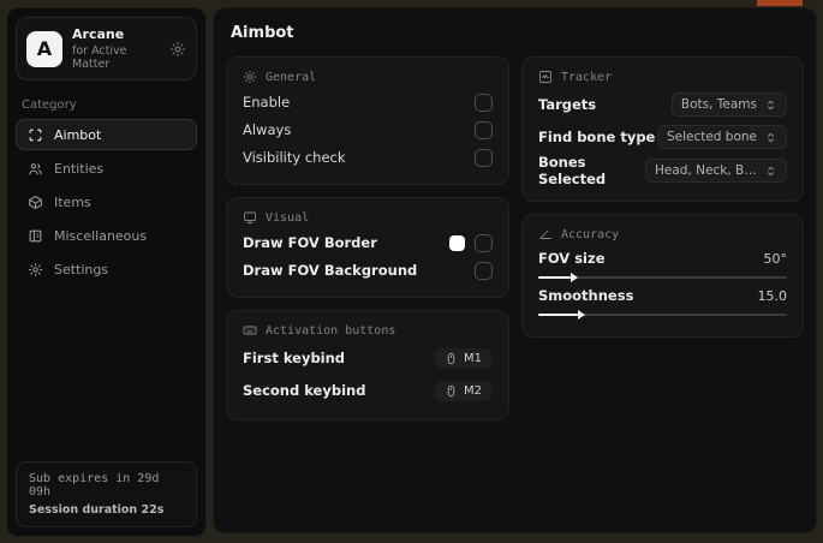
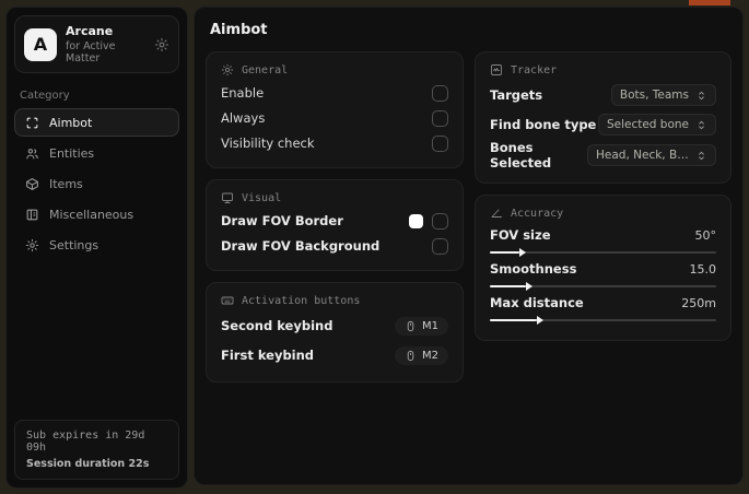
  A
  Arcane
  for Active Matter
  Category
  Aimbot
  Entities
  Items
  Miscellaneous
  Settings
  Sub expires in 29d 09h
  Session duration 22s
  Aimbot
  General
  Enable
  Always
  Visibility check
  Visual
  Draw FOV Border
  Draw FOV Background
  Activation buttons
- First keybind
+ Second keybind
  M1
- Second keybind
+ First keybind
  M2
  Tracker
  Targets
  Bots, Teams
  Find bone type
  Selected bone
  Bones Selected
  Accuracy
  FOV size
  50°
  Smoothness
  15.0
+ Max distance
+ 250m
